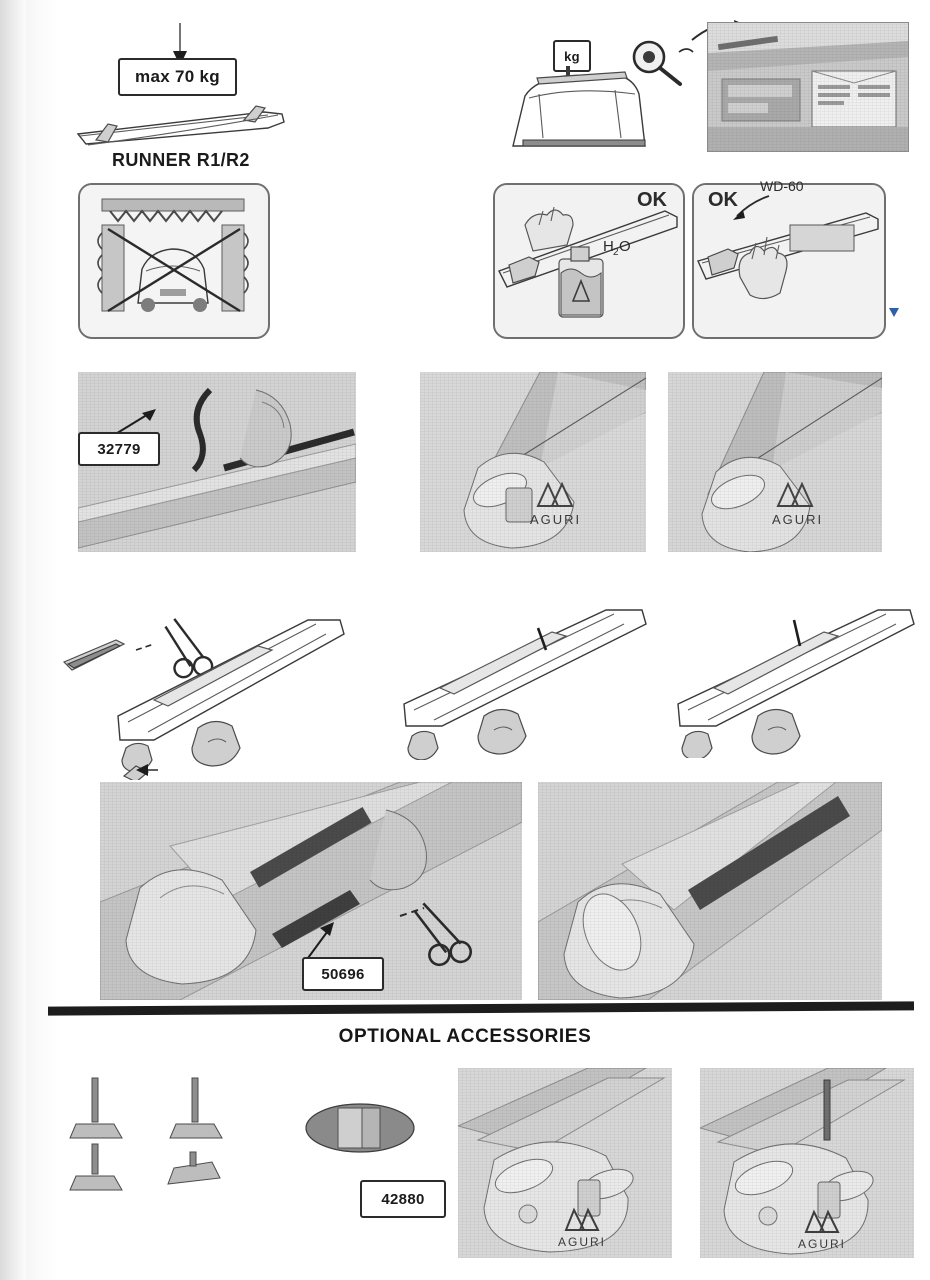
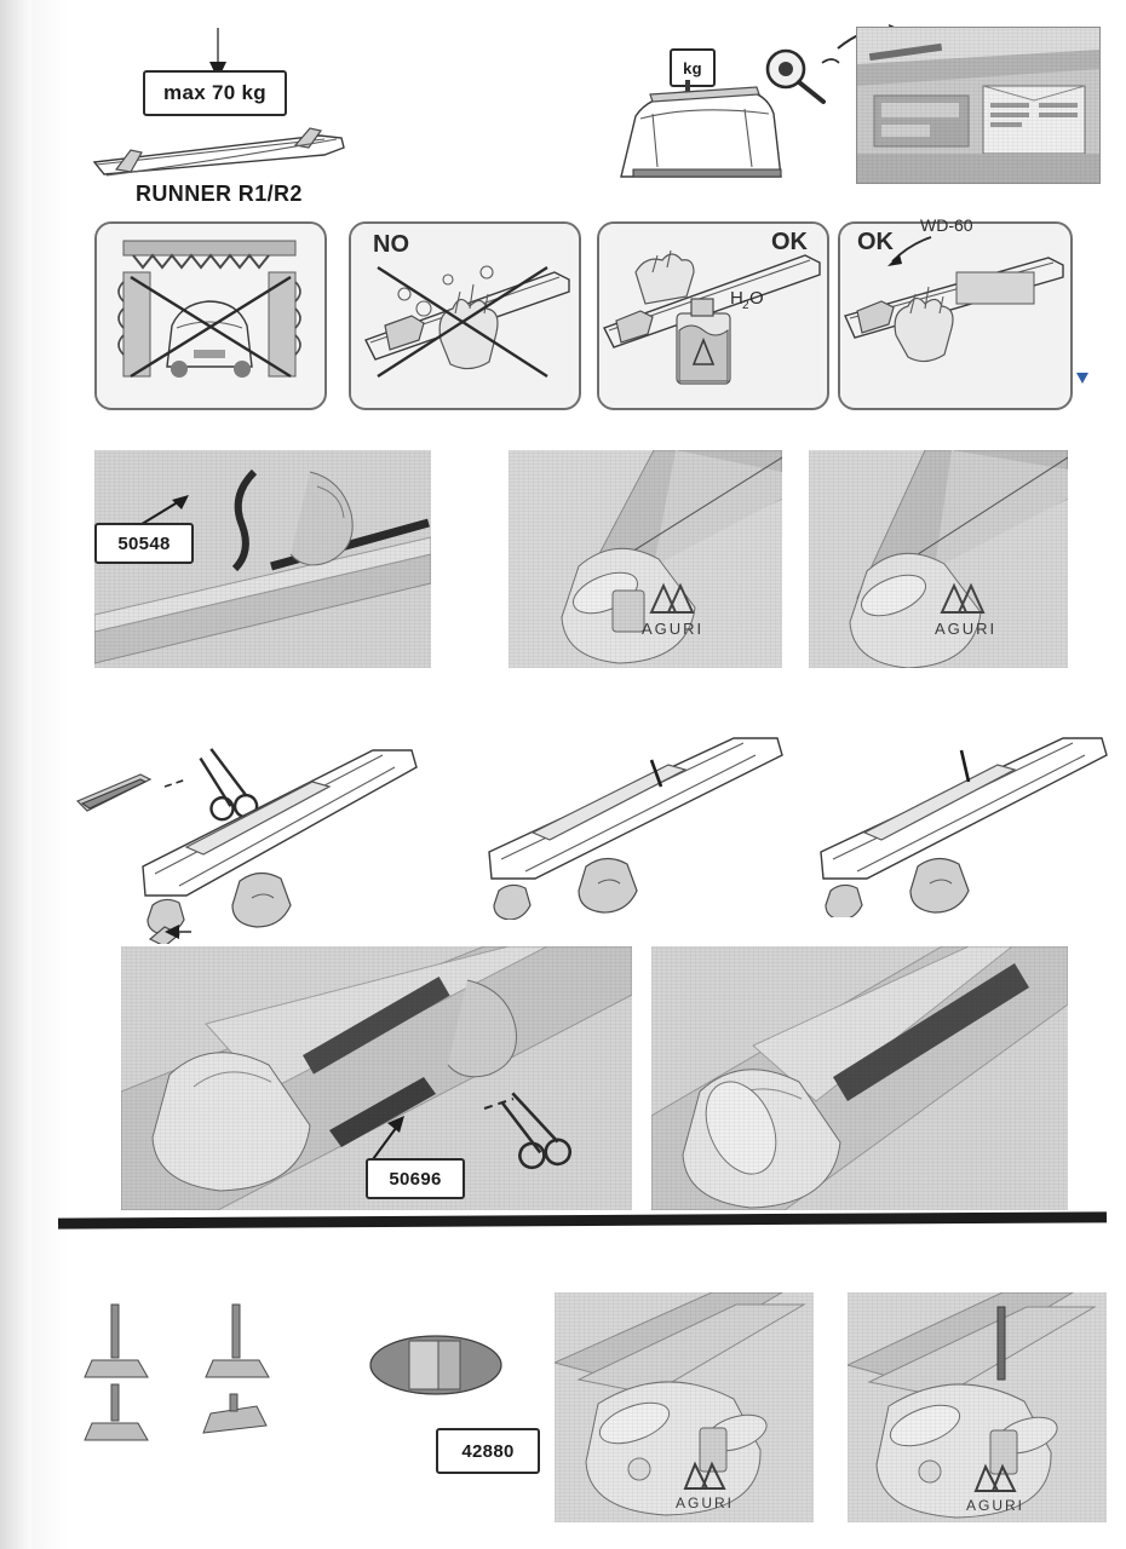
  max 70 kg
  RUNNER R1/R2
  kg
+ NO
  H
  2
  O
  OK
  OK
  WD-60
- 32779
+ 50548
  AGURI
  AGURI
  50696
- OPTIONAL ACCESSORIES
  42880
  AGURI
  AGURI
